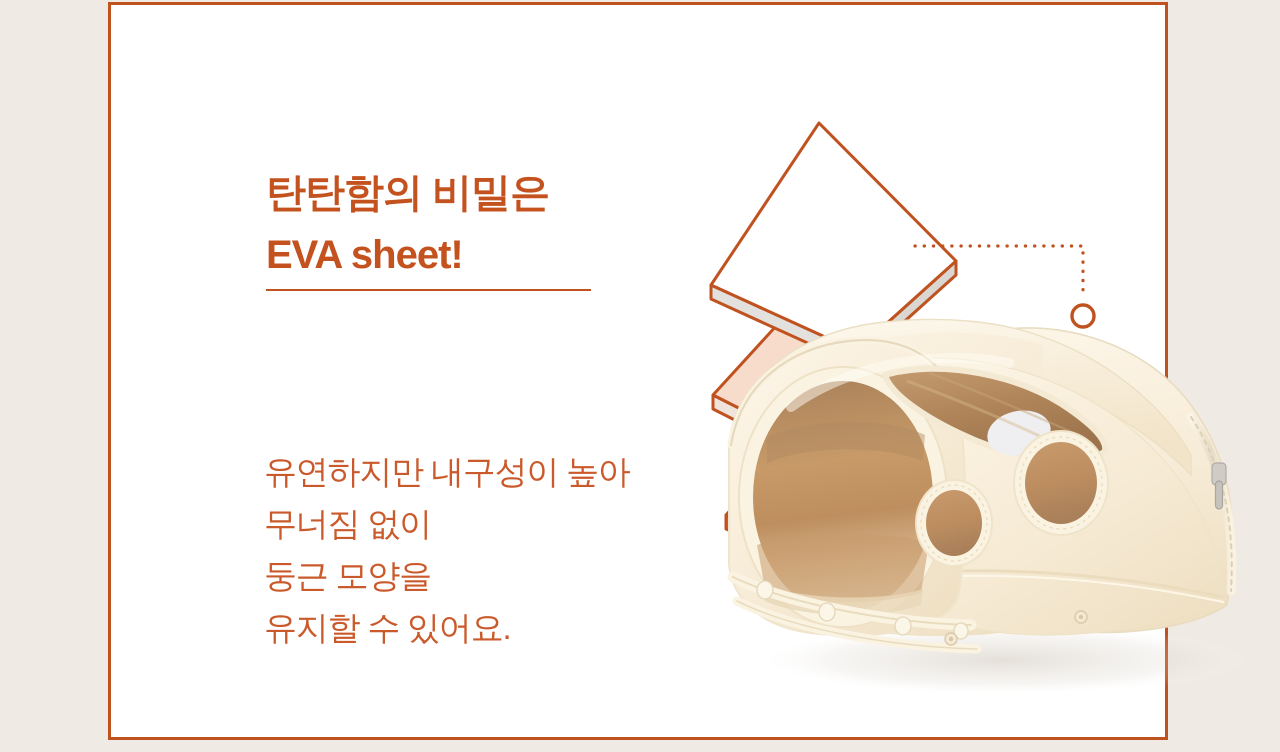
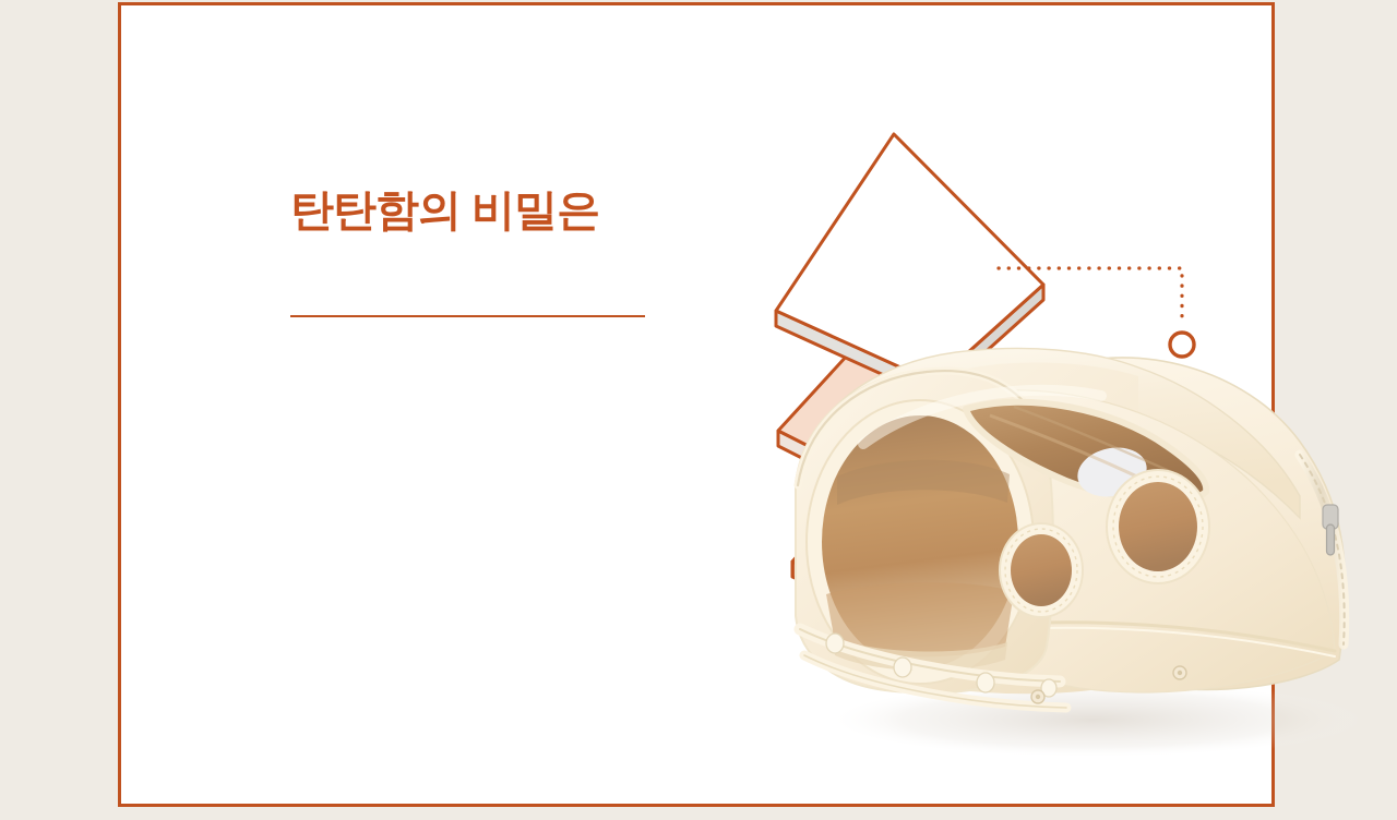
  탄탄함의 비밀은
- EVA sheet!
- 유연하지만 내구성이 높아
- 무너짐 없이
- 둥근 모양을
- 유지할 수 있어요.
